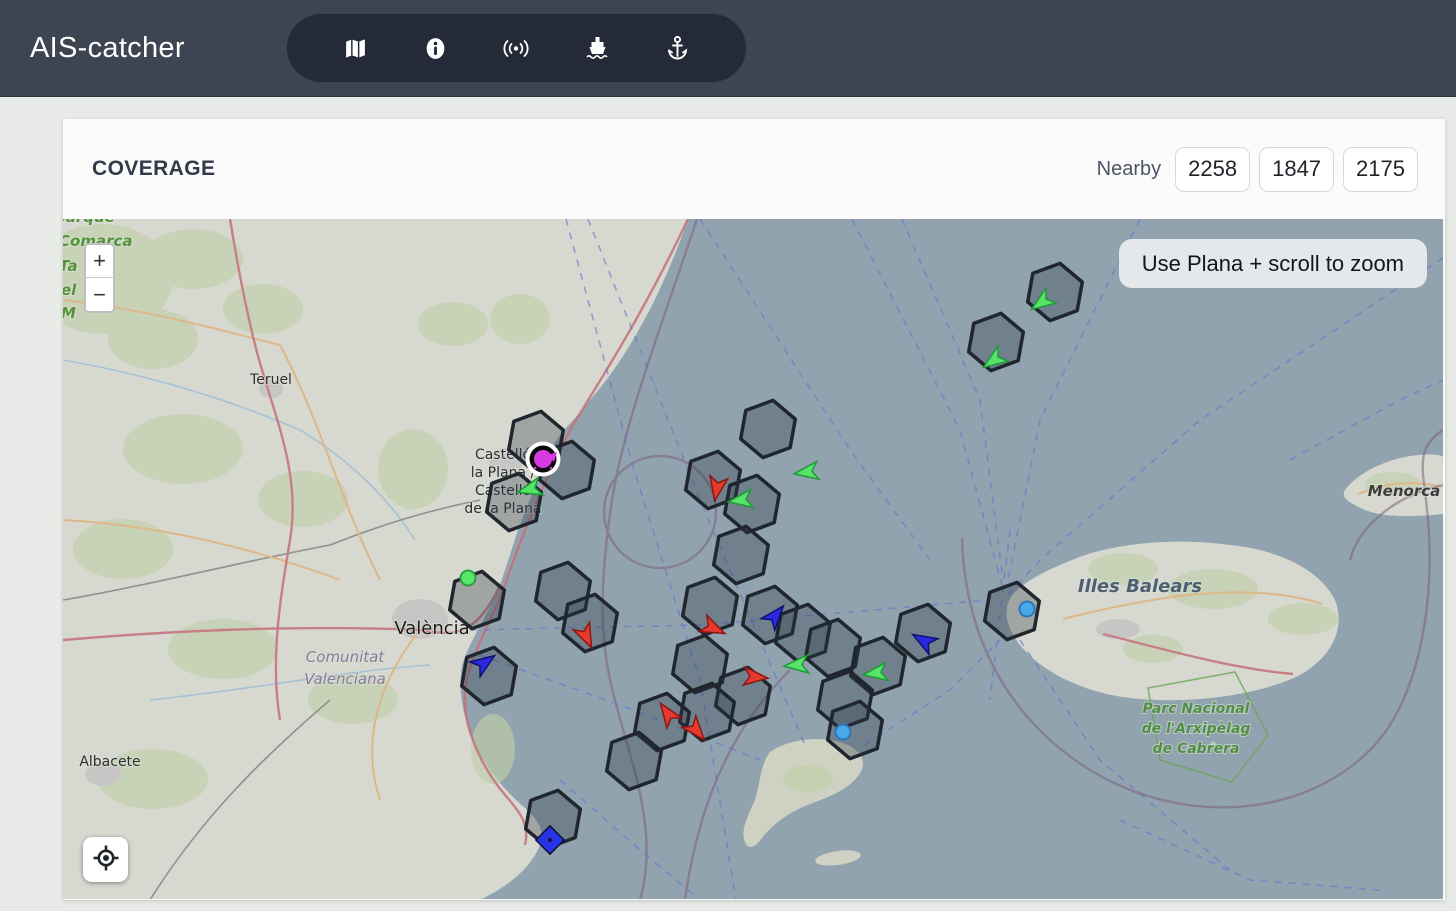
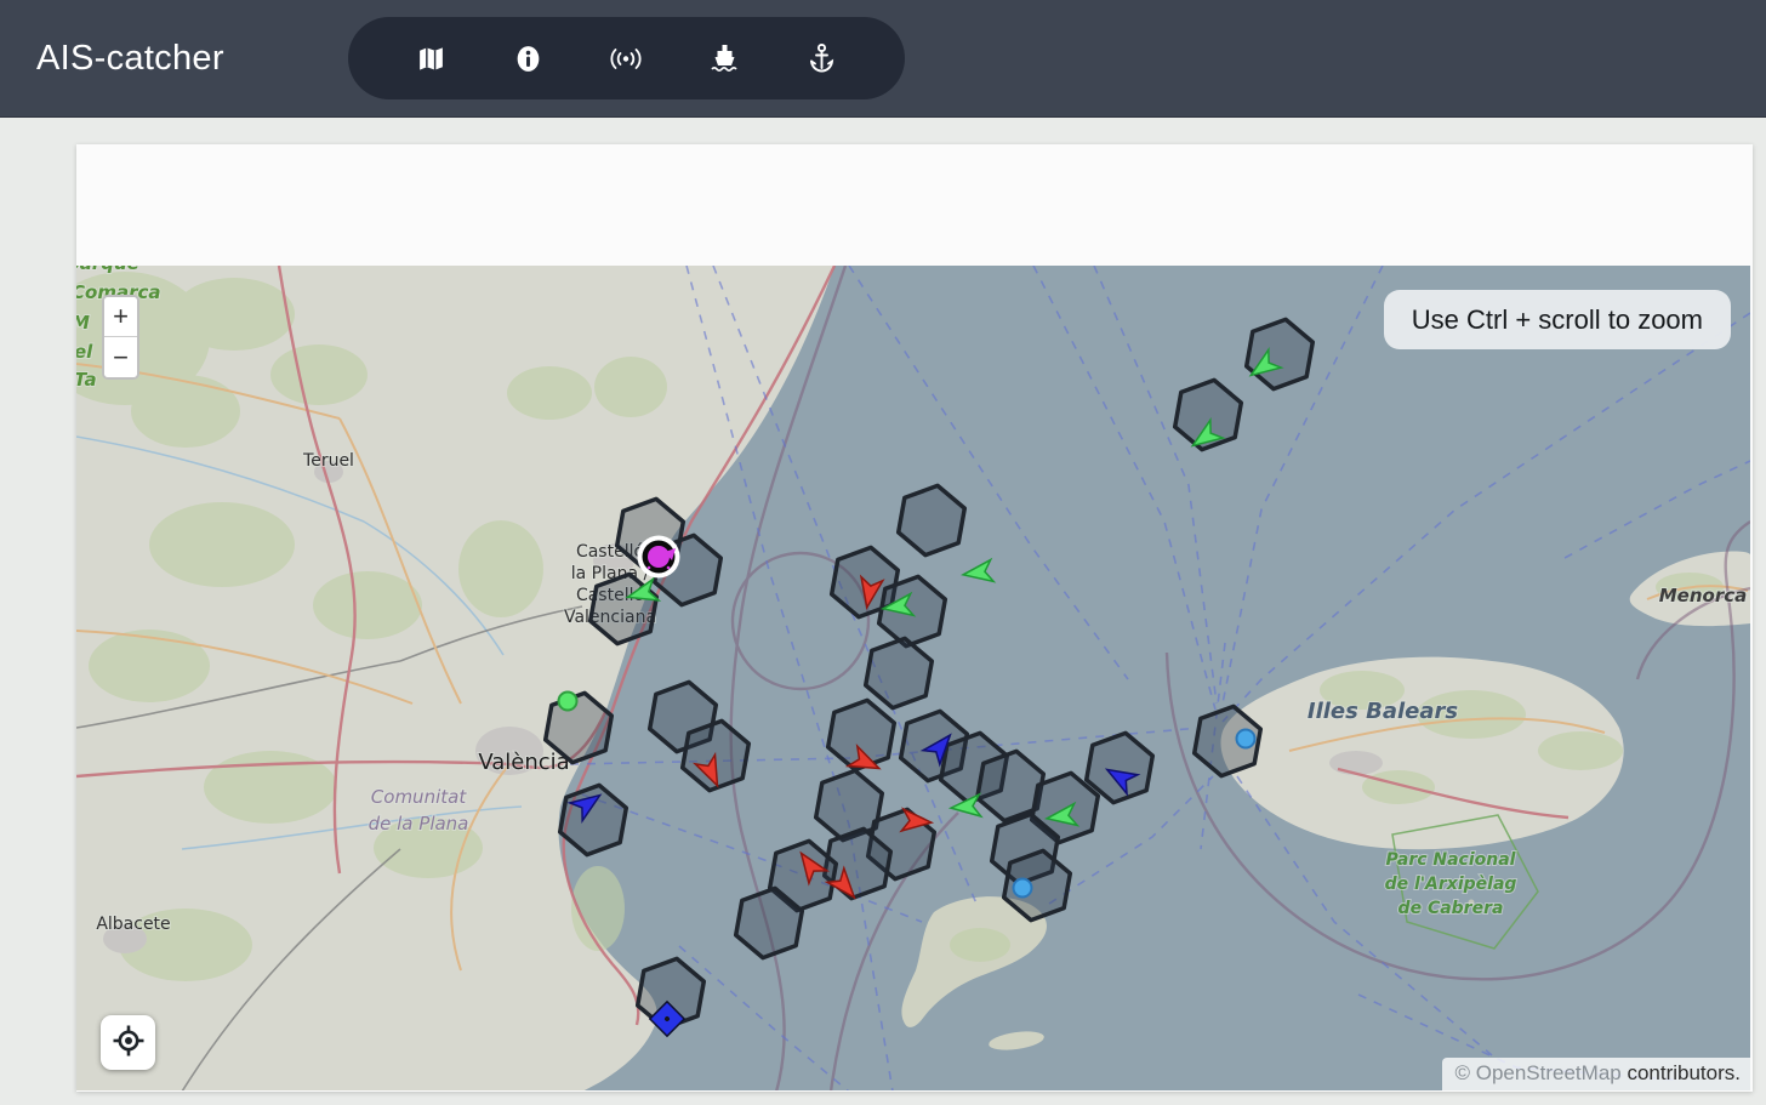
  AIS-catcher
- COVERAGE
- Nearby
- 2258
- 1847
- 2175
  Teruel
- Castell la Plana Castel de la Plana
+ Castell la Plana Castel Valenciana
  València
- Comunitat Valenciana
+ Comunitat de la Plana
  Albacete
  Illes Balears
  Parc Nacional de l'Arxipèlag de Cabrera
  Menorca
  Comarca
- Ta
+ M
  el
- M
+ Ta
  + −
- Use Plana + scroll to zoom
+ Use Ctrl + scroll to zoom
+ © OpenStreetMap contributors.
